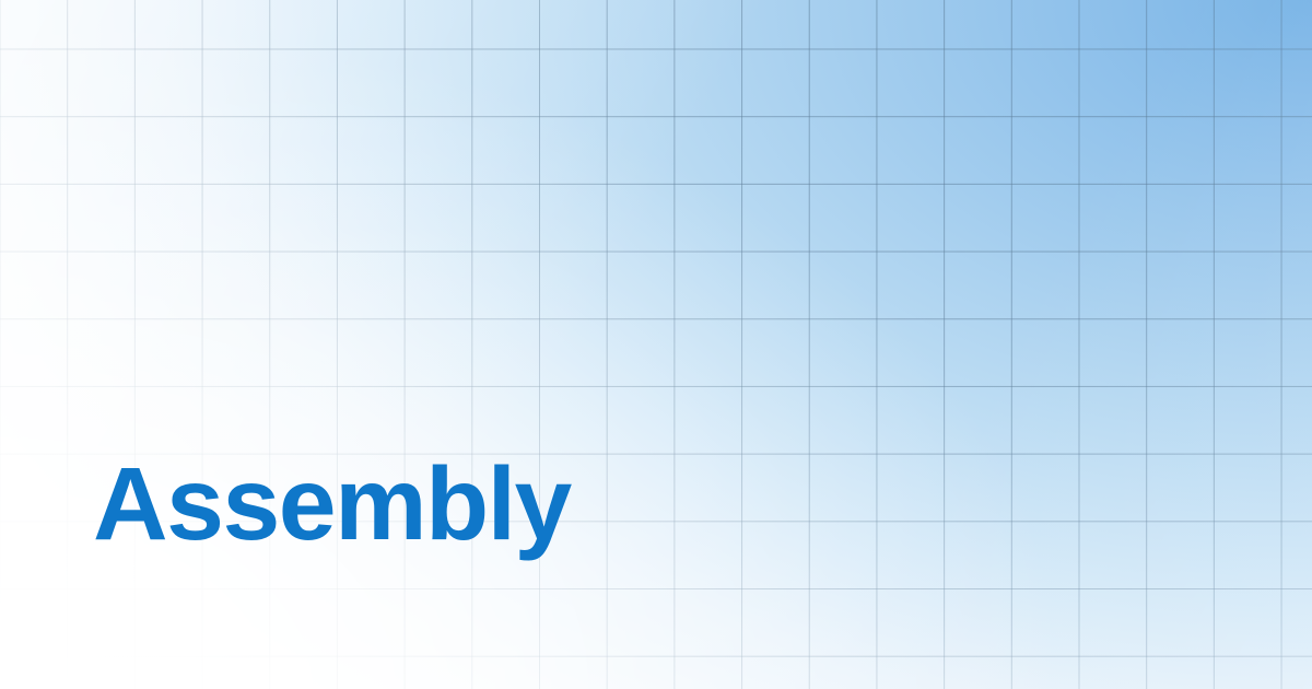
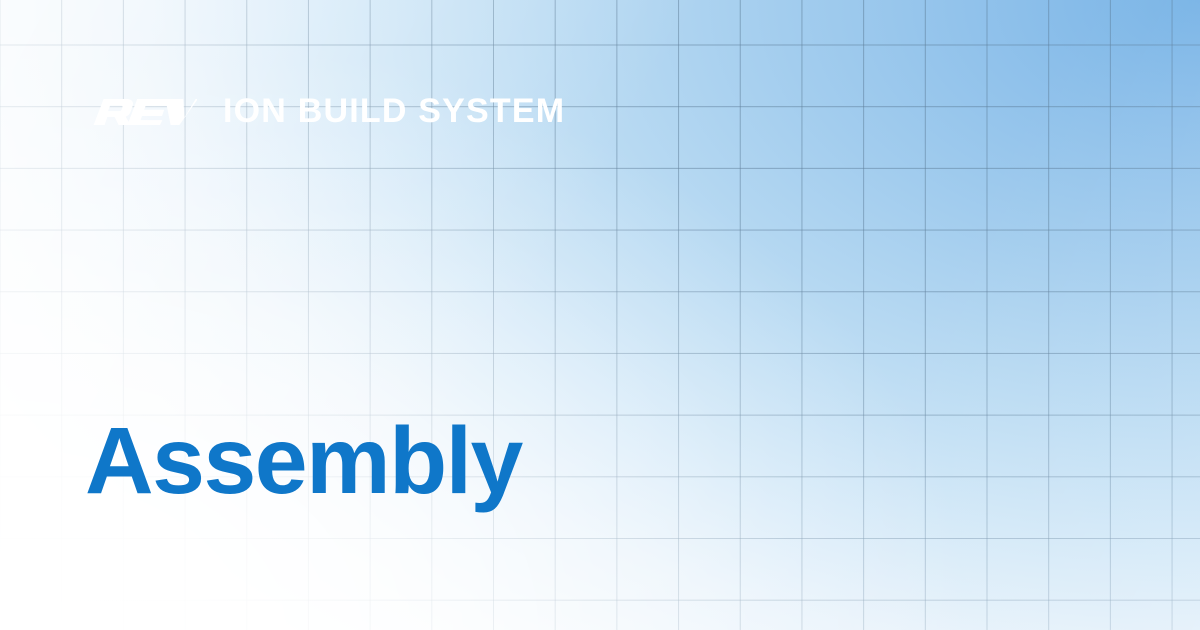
+ ION BUILD SYSTEM
  Assembly
